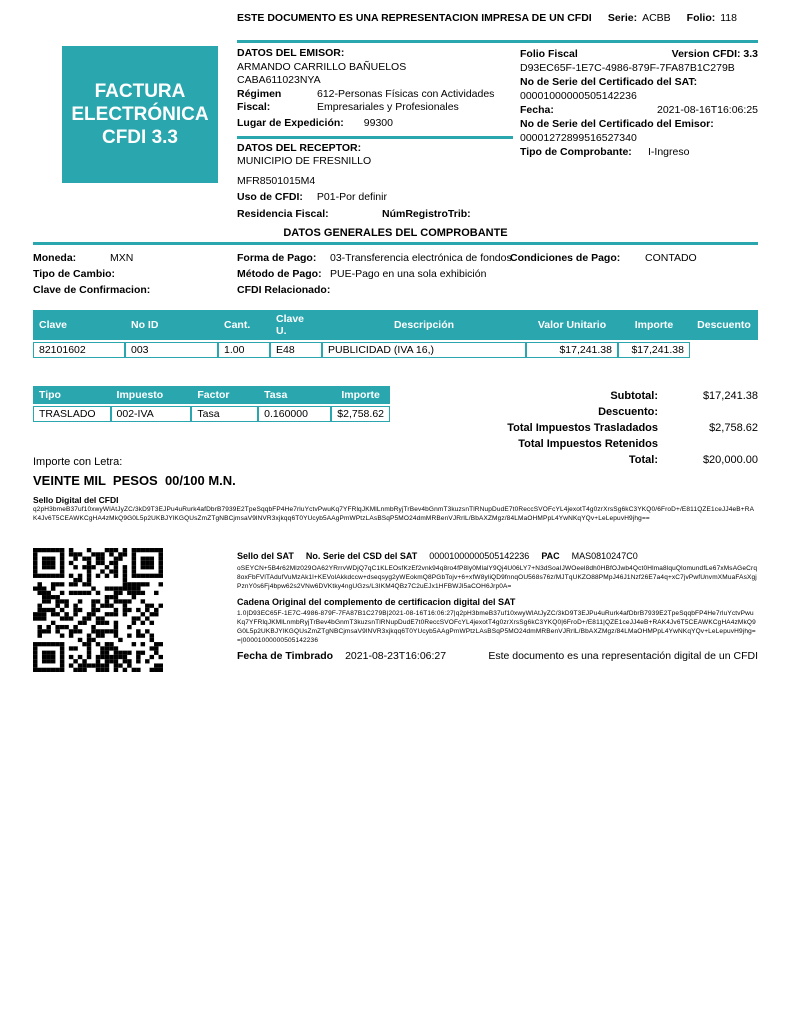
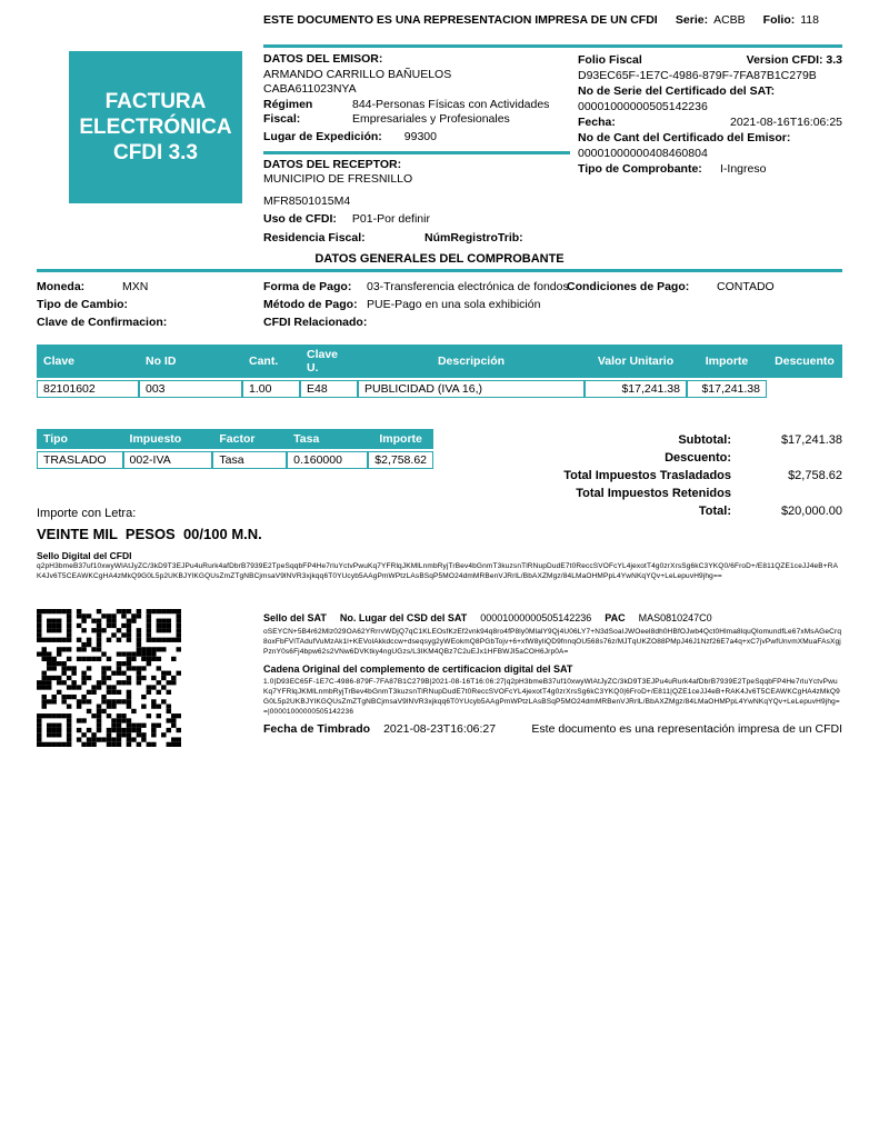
  ESTE DOCUMENTO ES UNA REPRESENTACION IMPRESA DE UN CFDI
  Serie:
  ACBB
  Folio:
  118
  FACTURA
  ELECTRÓNICA
  CFDI 3.3
  DATOS DEL EMISOR:
  ARMANDO CARRILLO BAÑUELOS
  CABA611023NYA
  Régimen Fiscal:
- 612-Personas Físicas con Actividades Empresariales y Profesionales
+ 844-Personas Físicas con Actividades Empresariales y Profesionales
  Lugar de Expedición:
  99300
  DATOS DEL RECEPTOR:
  MUNICIPIO DE FRESNILLO
  MFR8501015M4
  Uso de CFDI:
  P01-Por definir
  Residencia Fiscal:
  NúmRegistroTrib:
  Folio Fiscal
  Version CFDI: 3.3
  D93EC65F-1E7C-4986-879F-7FA87B1C279B
  No de Serie del Certificado del SAT:
  00001000000505142236
  Fecha:
  2021-08-16T16:06:25
- No de Serie del Certificado del Emisor:
+ No de Cant del Certificado del Emisor:
- 00001272899516527340
+ 00001000000408460804
  Tipo de Comprobante:
  I-Ingreso
  DATOS GENERALES DEL COMPROBANTE
  Moneda:
  MXN
  Forma de Pago:
  03-Transferencia electrónica de fondos
  Condiciones de Pago:
  CONTADO
  Tipo de Cambio:
  Método de Pago:
  PUE-Pago en una sola exhibición
  Clave de Confirmacion:
  CFDI Relacionado:
  Clave	No ID	Cant.	Clave U.	Descripción	Valor Unitario	Importe	Descuento
  82101602	003	1.00	E48	PUBLICIDAD (IVA 16,)	$17,241.38	$17,241.38
  Tipo	Impuesto	Factor	Tasa	Importe
  TRASLADO	002-IVA	Tasa	0.160000	$2,758.62
  Subtotal:
  $17,241.38
  Descuento:
  Total Impuestos Trasladados
  $2,758.62
  Total Impuestos Retenidos
  Total:
  $20,000.00
  Importe con Letra:
  VEINTE MIL PESOS 00/100 M.N.
  Sello Digital del CFDI
  Sello del SAT
- No. Serie del CSD del SAT
+ No. Lugar del CSD del SAT
  00001000000505142236
  PAC
  MAS0810247C0
  Cadena Original del complemento de certificacion digital del SAT
  Fecha de Timbrado
  2021-08-23T16:06:27
- Este documento es una representación digital de un CFDI
+ Este documento es una representación impresa de un CFDI
